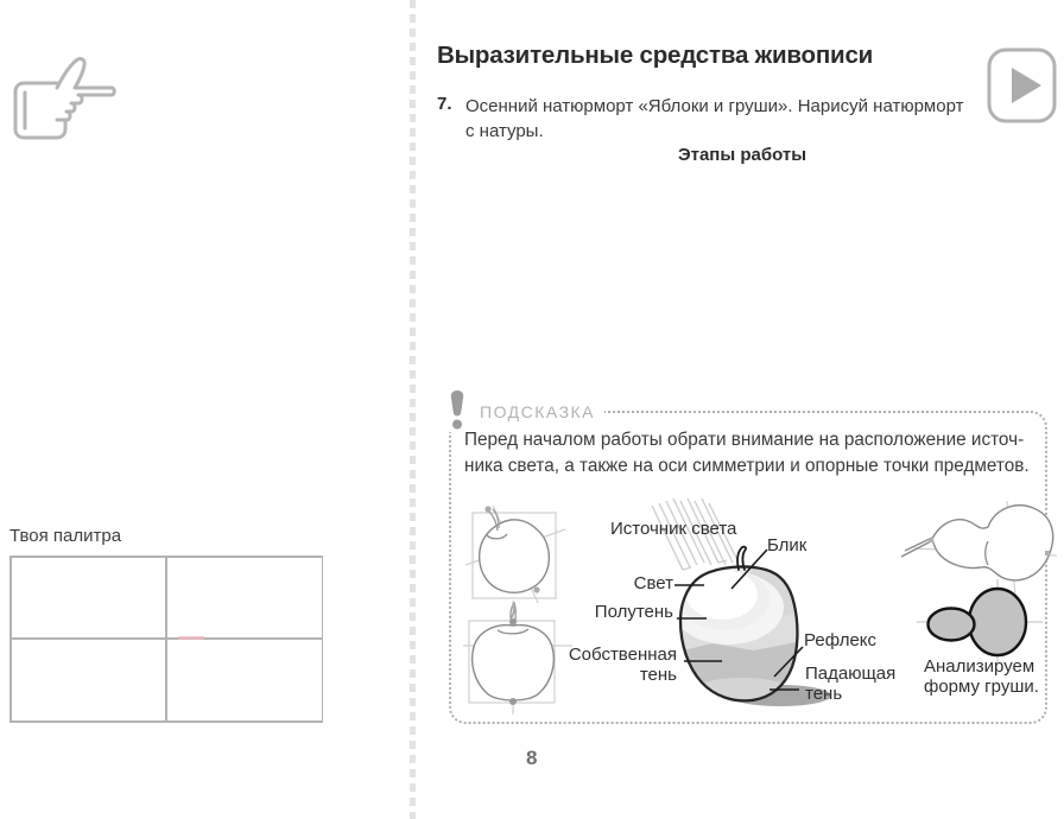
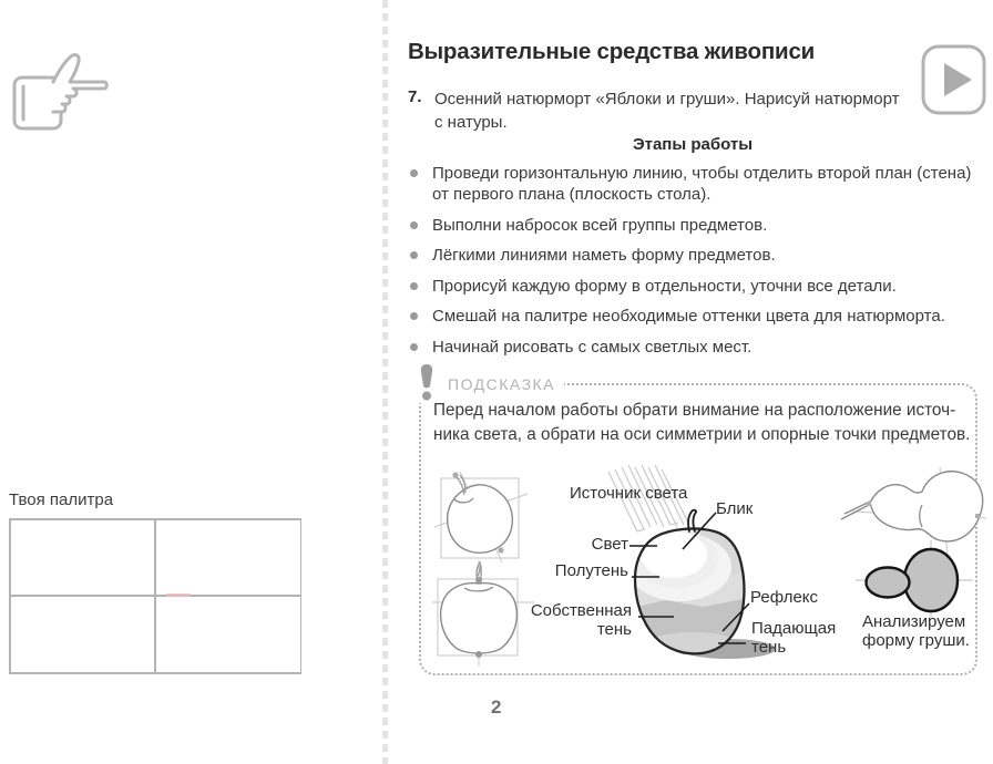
  Твоя палитра
  Выразительные средства живописи
  7.
  Осенний натюрморт «Яблоки и груши». Нарисуй натюрморт
  с натуры.
  Этапы работы
+ Проведи горизонтальную линию, чтобы отделить второй план (стена)
+ от первого плана (плоскость стола).
+ Выполни набросок всей группы предметов.
+ Лёгкими линиями наметь форму предметов.
+ Прорисуй каждую форму в отдельности, уточни все детали.
+ Смешай на палитре необходимые оттенки цвета для натюрморта.
+ Начинай рисовать с самых светлых мест.
  ПОДСКАЗКА
  Перед началом работы обрати внимание на расположение источ-
- ника света, а также на оси симметрии и опорные точки предметов.
+ ника света, а обрати на оси симметрии и опорные точки предметов.
  Источник света
  Блик
  Свет
  Полутень
  Собственная
  тень
  Рефлекс
  Падающая
  тень
  Анализируем
  форму груши.
- 8
+ 2
